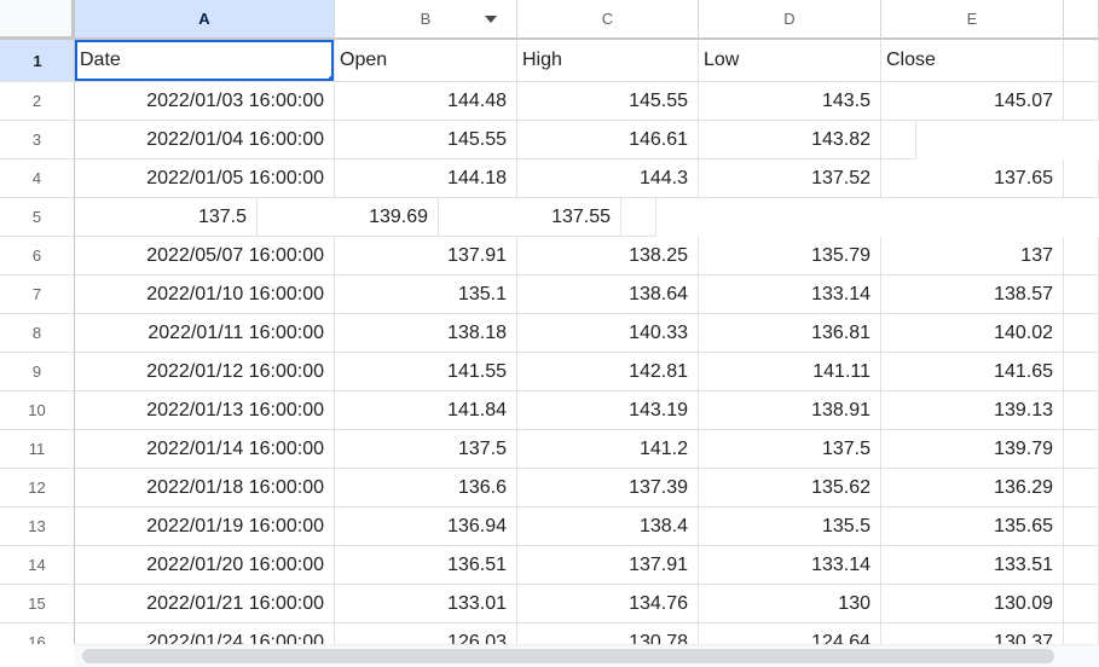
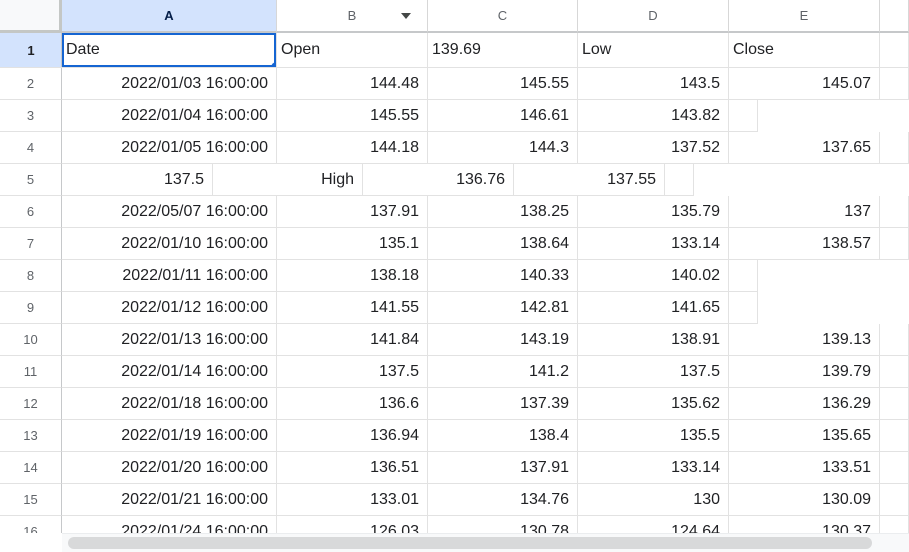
  A
  B
  C
  D
  E
  1
  2
  3
  4
  5
  6
  7
  8
  9
  10
  11
  12
  13
  14
  15
  16
  Date
  Open
- High
+ 139.69
  Low
  Close
  2022/01/03 16:00:00
  144.48
  145.55
  143.5
  145.07
  2022/01/04 16:00:00
  145.55
  146.61
  143.82
  2022/01/05 16:00:00
  144.18
  144.3
  137.52
  137.65
  137.5
- 139.69
+ High
+ 136.76
  137.55
  2022/05/07 16:00:00
  137.91
  138.25
  135.79
  137
  2022/01/10 16:00:00
  135.1
  138.64
  133.14
  138.57
  2022/01/11 16:00:00
  138.18
  140.33
- 136.81
  140.02
  2022/01/12 16:00:00
  141.55
  142.81
- 141.11
  141.65
  2022/01/13 16:00:00
  141.84
  143.19
  138.91
  139.13
  2022/01/14 16:00:00
  137.5
  141.2
  137.5
  139.79
  2022/01/18 16:00:00
  136.6
  137.39
  135.62
  136.29
  2022/01/19 16:00:00
  136.94
  138.4
  135.5
  135.65
  2022/01/20 16:00:00
  136.51
  137.91
  133.14
  133.51
  2022/01/21 16:00:00
  133.01
  134.76
  130
  130.09
  2022/01/24 16:00:00
  126.03
  130.78
  124.64
  130.37
